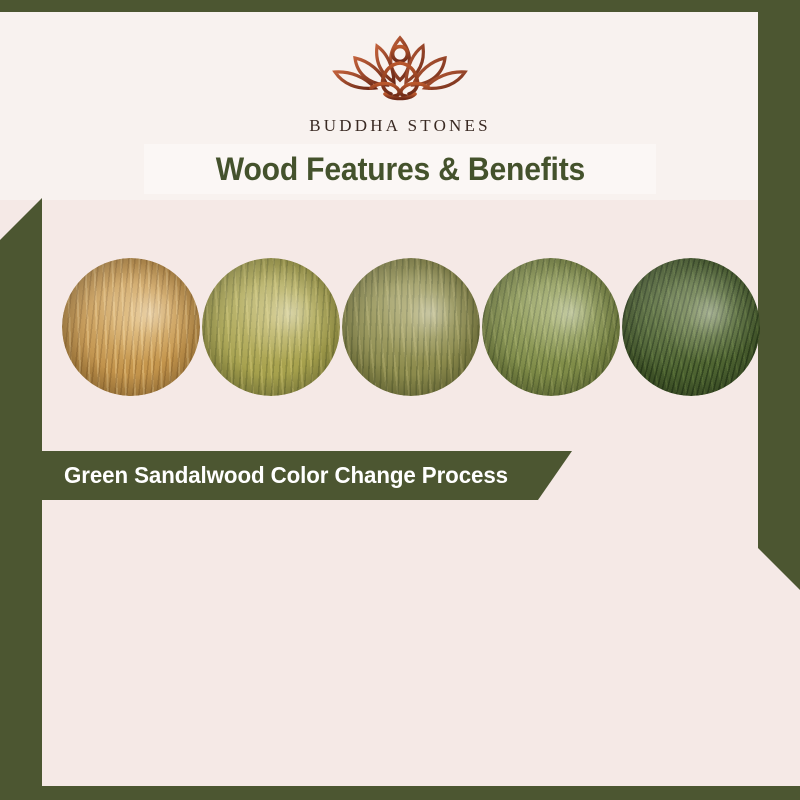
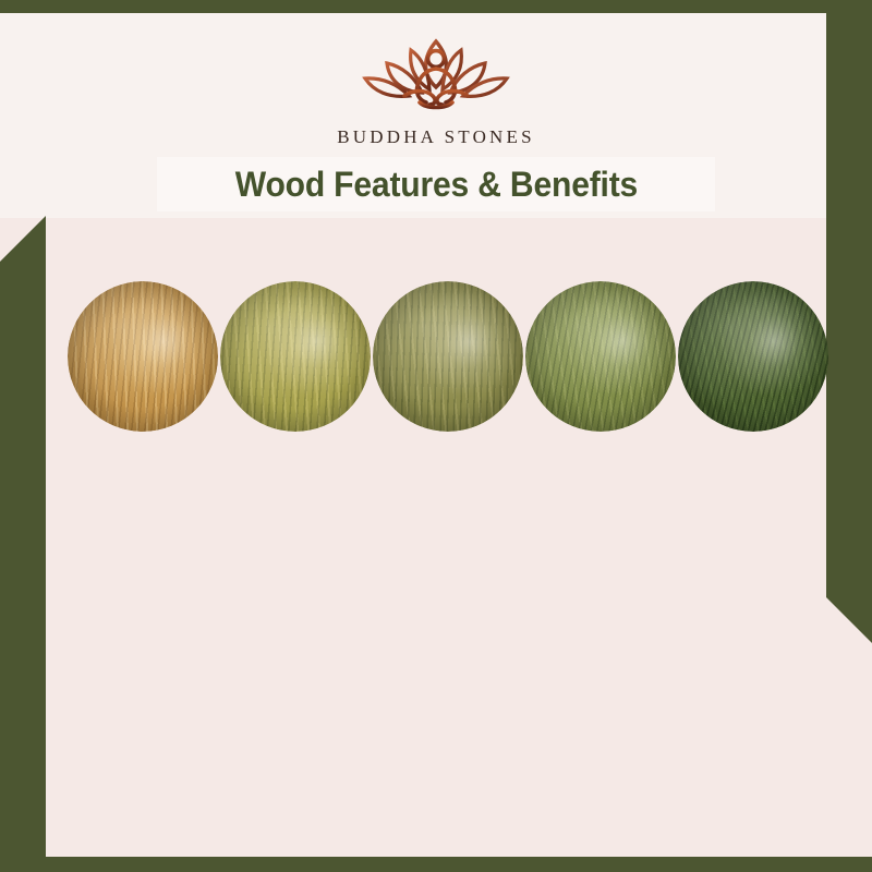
  BUDDHA STONES
  Wood Features & Benefits
- Green Sandalwood Color Change Process
